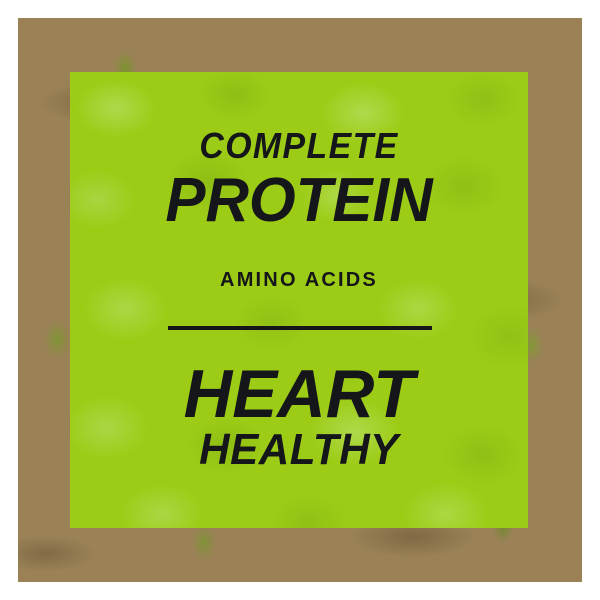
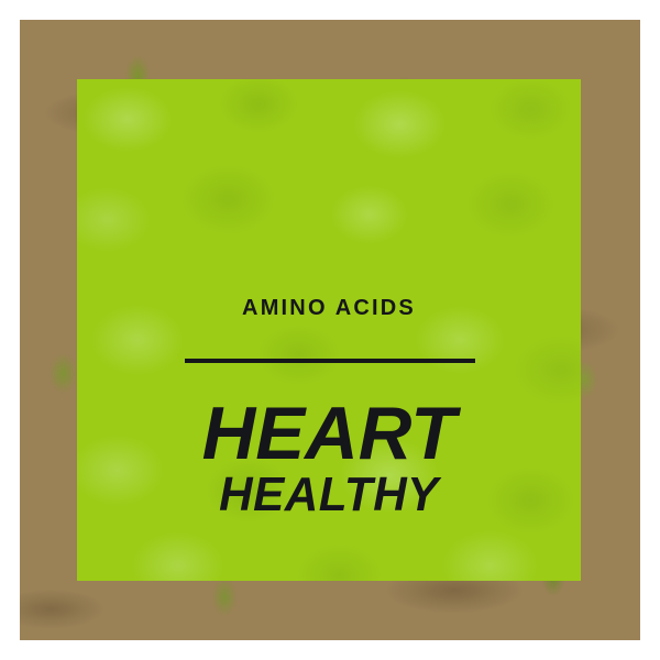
- COMPLETE
- PROTEIN
  AMINO ACIDS
  HEART
  HEALTHY
